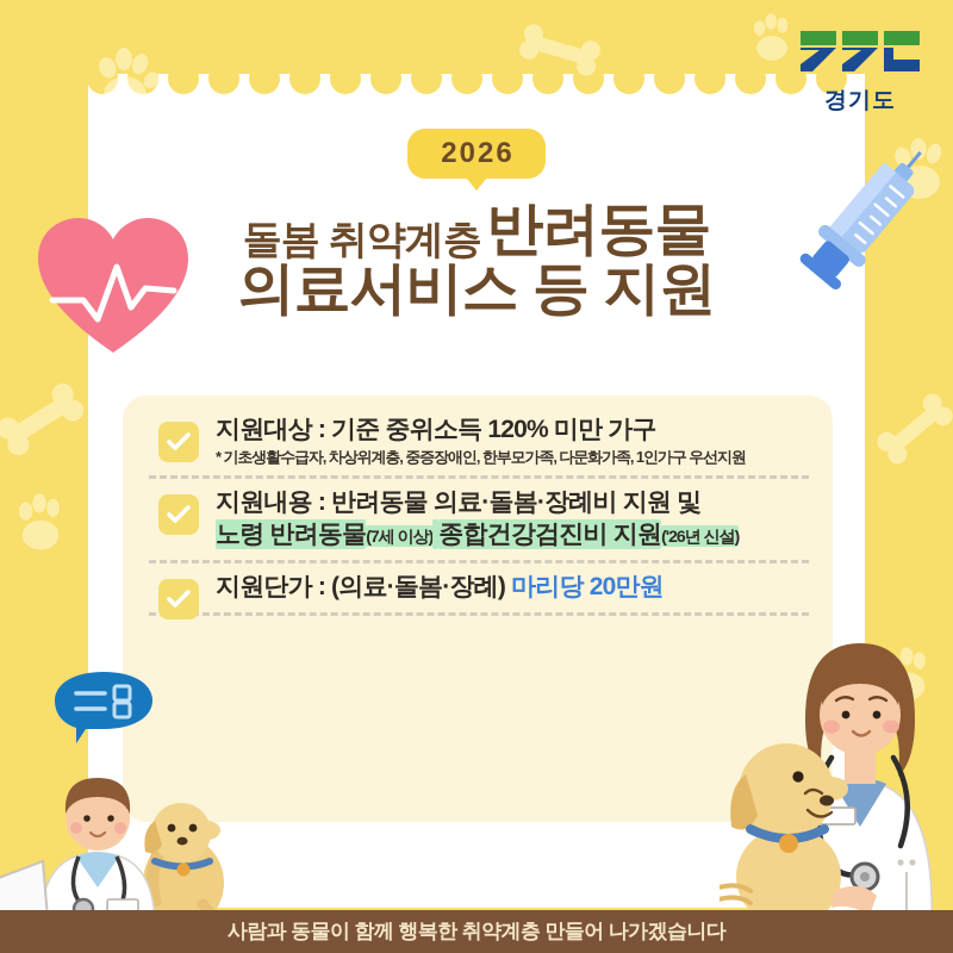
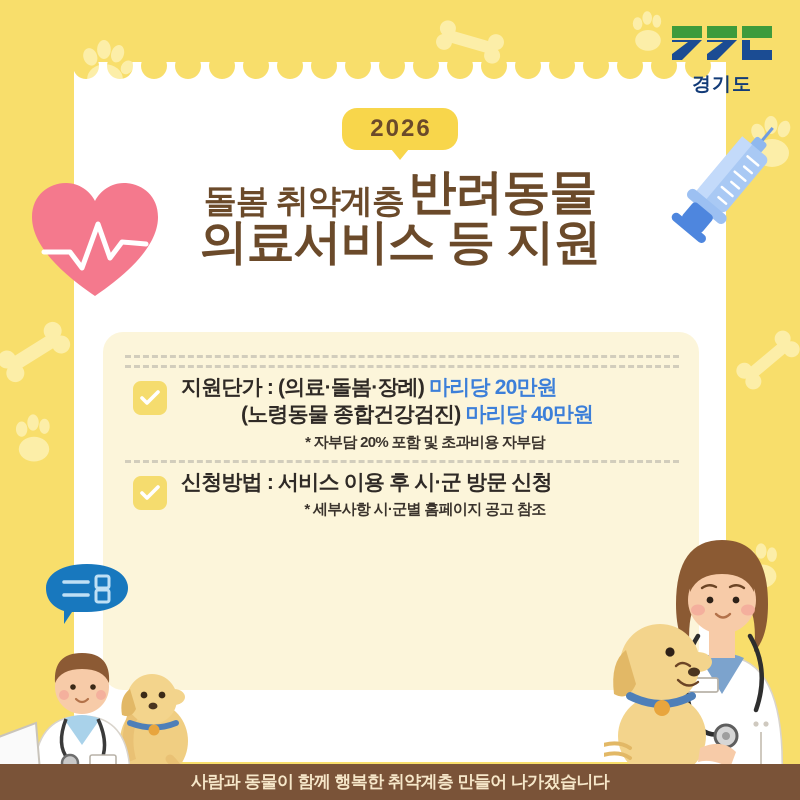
  경기도
  2026
  돌봄 취약계층 반려동물
  의료서비스 등 지원
- 지원대상 : 기준 중위소득 120% 미만 가구
- * 기초생활수급자, 차상위계층, 중증장애인, 한부모가족, 다문화가족, 1인가구 우선지원
- 지원내용 : 반려동물 의료·돌봄·장례비 지원 및
- 노령 반려동물(7세 이상) 종합건강검진비 지원('26년 신설)
  지원단가 : (의료·돌봄·장례) 마리당 20만원
+ (노령동물 종합건강검진) 마리당 40만원
+ * 자부담 20% 포함 및 초과비용 자부담
+ 신청방법 : 서비스 이용 후 시·군 방문 신청
+ * 세부사항 시·군별 홈페이지 공고 참조
  사람과 동물이 함께 행복한 취약계층 만들어 나가겠습니다
